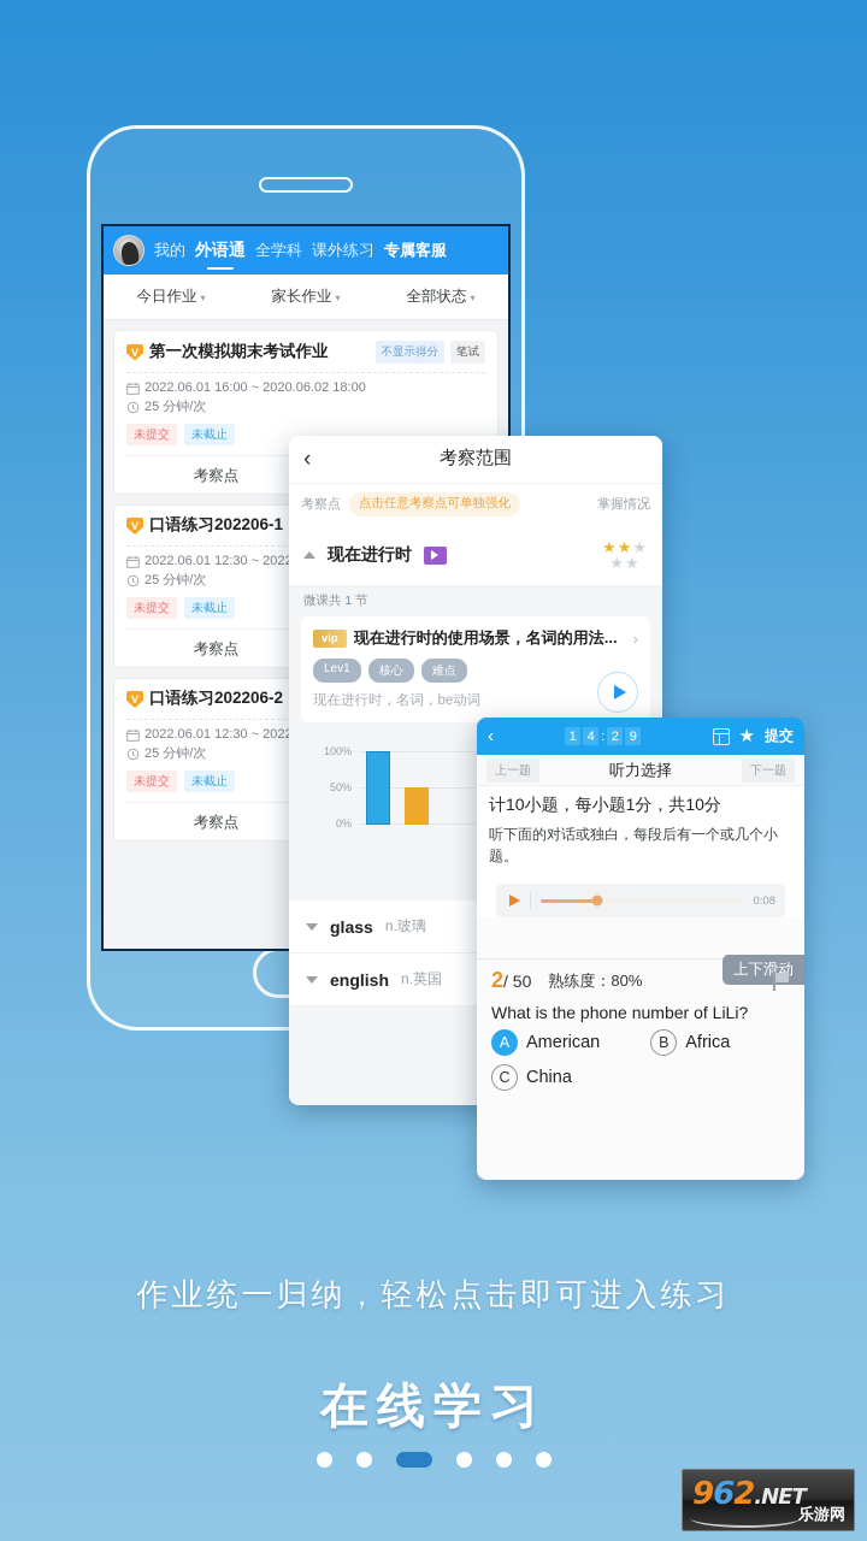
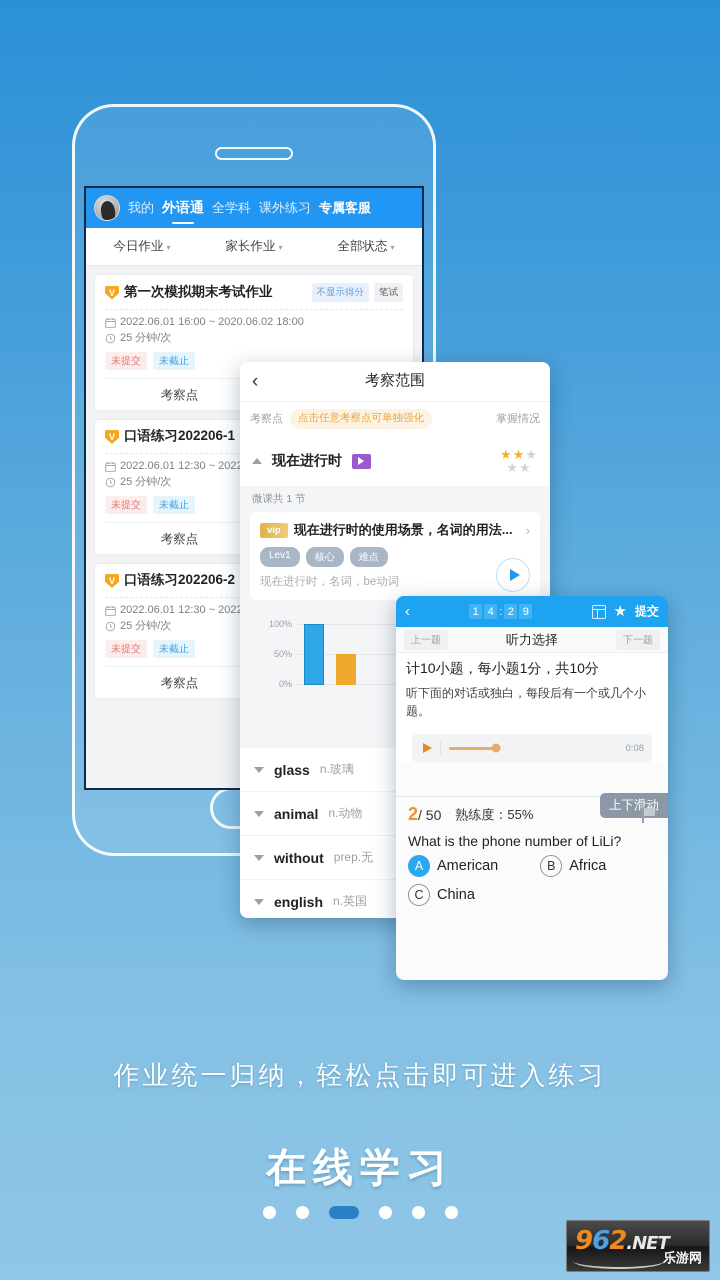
  我的
  外语通
  全学科
  课外练习
  专属客服
  今日作业 ▾
  家长作业 ▾
  全部状态 ▾
  V
  第一次模拟期末考试作业
  不显示得分
  笔试
  2022.06.01 16:00 ~ 2020.06.02 18:00
  25 分钟/次
  未提交
  未截止
  考察点
  V
  口语练习202206-1
  25 分钟/次
  未提交
  未截止
  考察点
  V
  口语练习202206-2
  25 分钟/次
  未提交
  未截止
  考察点
  ‹
  考察范围
  考察点
  点击任意考察点可单独强化
  掌握情况
  现在进行时
  ★★★
  ★★
  微课共 1 节
  vip
  现在进行时的使用场景，名词的用法...
  ›
  Lev1
  核心
  难点
  现在进行时，名词，be动词
  100%
  50%
  0%
  glass
  n.玻璃
+ animal
+ n.动物
+ without
+ prep.无
  english
  n.英国
  ‹
  1
  4
  :
  2
  9
  ★
  提交
  上一题
  听力选择
  下一题
  计10小题，每小题1分，共10分
  听下面的对话或独白，每段后有一个或几个小题。
  0:08
  上下滑动
  2/ 50
- 熟练度：80%
+ 熟练度：55%
  What is the phone number of LiLi?
  A
  American
  B
  Africa
  C
  China
  作业统一归纳，轻松点击即可进入练习
  在线学习
  962.NET
  乐游网
